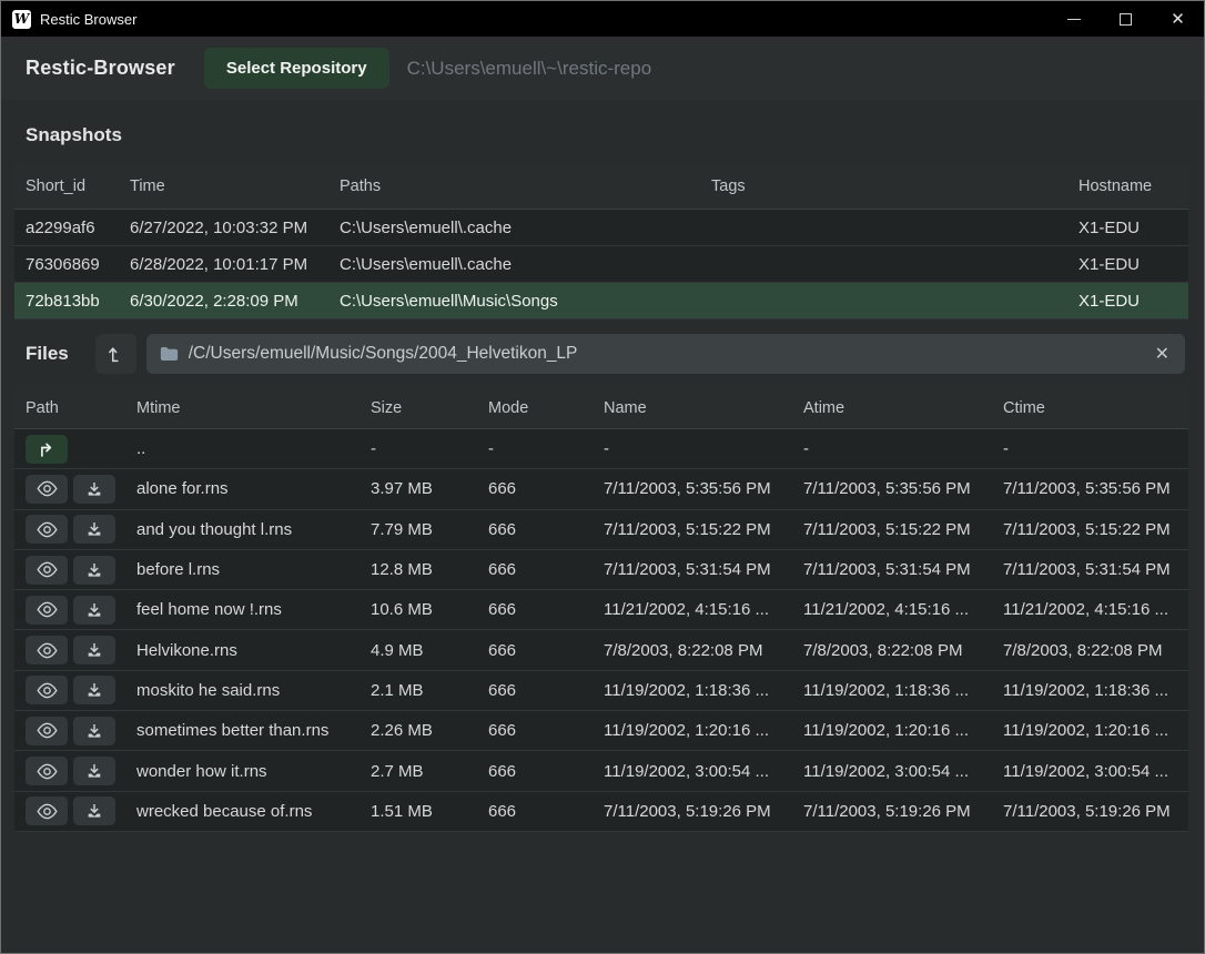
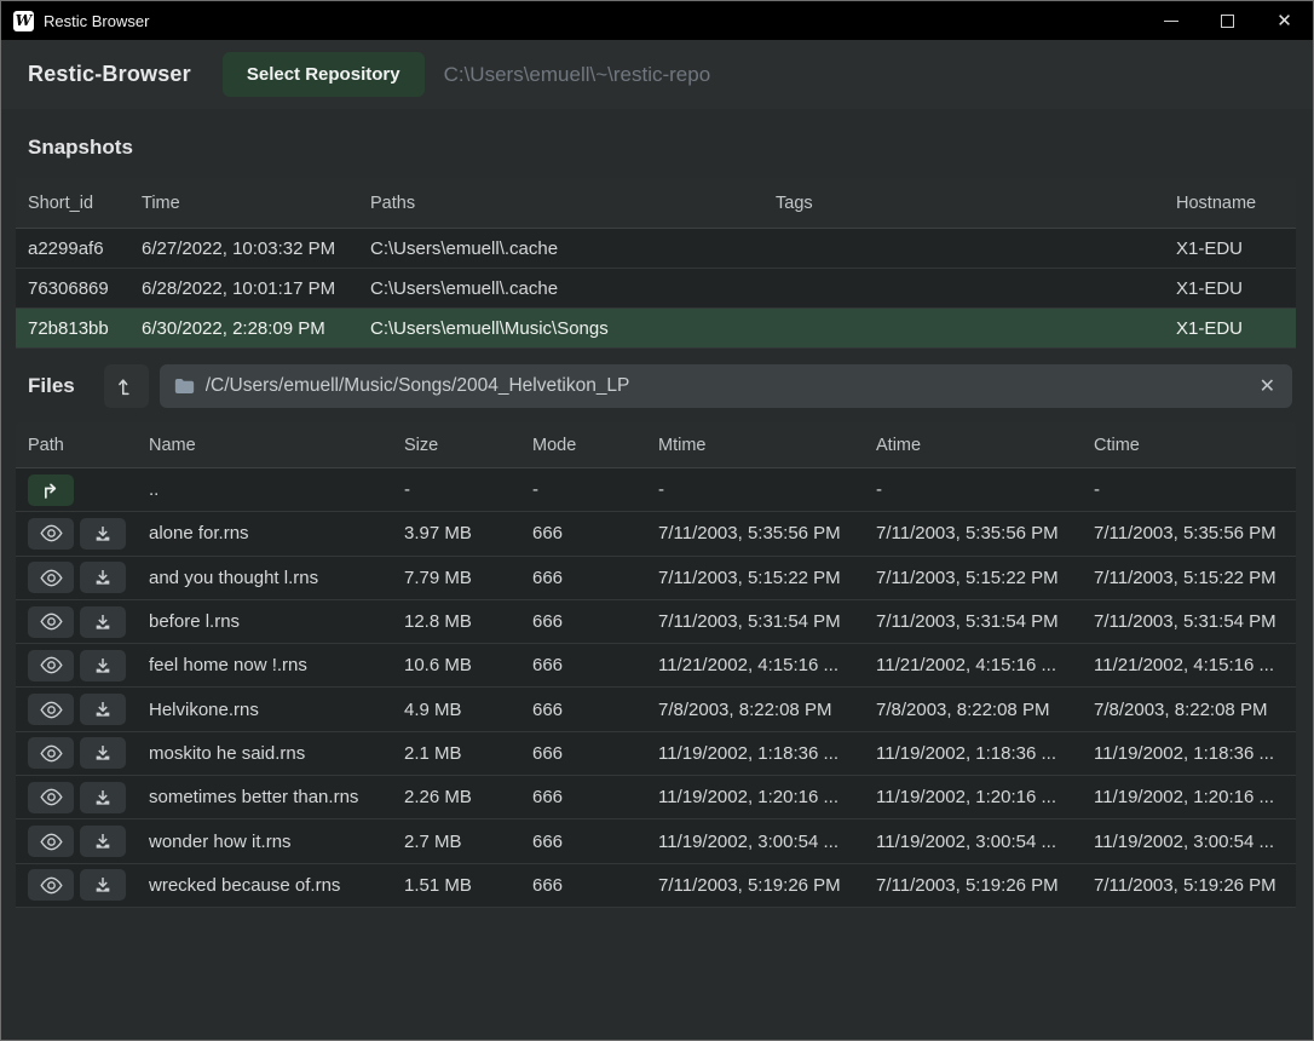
  W
  Restic Browser
  ✕
  Restic-Browser
  Select Repository
  C:\Users\emuell\~\restic-repo
  Snapshots
  Short_id
  Time
  Paths
  Tags
  Hostname
  a2299af6
  6/27/2022, 10:03:32 PM
  C:\Users\emuell\.cache
  X1-EDU
  76306869
  6/28/2022, 10:01:17 PM
  C:\Users\emuell\.cache
  X1-EDU
  72b813bb
  6/30/2022, 2:28:09 PM
  C:\Users\emuell\Music\Songs
  X1-EDU
  Files
  /C/Users/emuell/Music/Songs/2004_Helvetikon_LP
  ✕
  Path
- Mtime
+ Name
  Size
  Mode
- Name
+ Mtime
  Atime
  Ctime
  ..
  -
  -
  -
  -
  -
  alone for.rns
  3.97 MB
  666
  7/11/2003, 5:35:56 PM
  7/11/2003, 5:35:56 PM
  7/11/2003, 5:35:56 PM
  and you thought l.rns
  7.79 MB
  666
  7/11/2003, 5:15:22 PM
  7/11/2003, 5:15:22 PM
  7/11/2003, 5:15:22 PM
  before l.rns
  12.8 MB
  666
  7/11/2003, 5:31:54 PM
  7/11/2003, 5:31:54 PM
  7/11/2003, 5:31:54 PM
  feel home now !.rns
  10.6 MB
  666
  11/21/2002, 4:15:16 ...
  11/21/2002, 4:15:16 ...
  11/21/2002, 4:15:16 ...
  Helvikone.rns
  4.9 MB
  666
  7/8/2003, 8:22:08 PM
  7/8/2003, 8:22:08 PM
  7/8/2003, 8:22:08 PM
  moskito he said.rns
  2.1 MB
  666
  11/19/2002, 1:18:36 ...
  11/19/2002, 1:18:36 ...
  11/19/2002, 1:18:36 ...
  sometimes better than.rns
  2.26 MB
  666
  11/19/2002, 1:20:16 ...
  11/19/2002, 1:20:16 ...
  11/19/2002, 1:20:16 ...
  wonder how it.rns
  2.7 MB
  666
  11/19/2002, 3:00:54 ...
  11/19/2002, 3:00:54 ...
  11/19/2002, 3:00:54 ...
  wrecked because of.rns
  1.51 MB
  666
  7/11/2003, 5:19:26 PM
  7/11/2003, 5:19:26 PM
  7/11/2003, 5:19:26 PM
